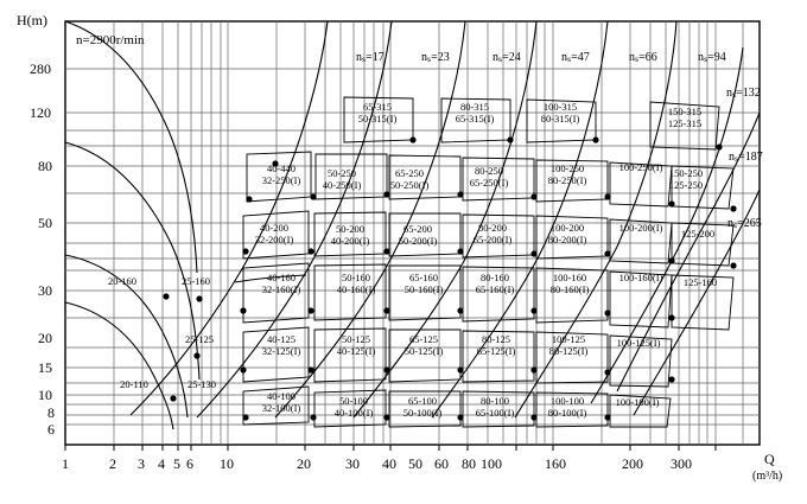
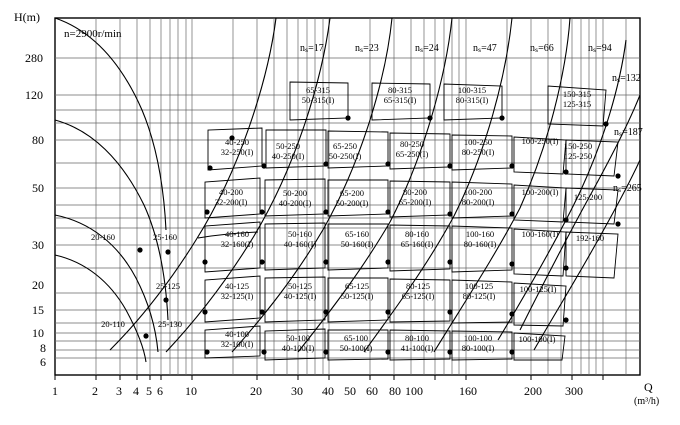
  H(m)
  Q
  (m³/h)
  n=2900r/min
  280
  120
  80
  50
  30
  20
  15
  10
  8
  6
  1
  2
  3
  4
  5
  6
  10
  20
  30
  40
  50
  60
  80
  100
  160
  200
  300
  nₛ=17
  nₛ=23
  nₛ=24
  nₛ=47
  nₛ=66
  nₛ=94
  nₛ=132
  nₛ=187
  nₛ=265
  65-315
  50-315(I)
  80-315
  65-315(I)
  100-315
  80-315(I)
  150-315
  125-315
- 40-440
+ 40-250
  32-250(I)
  50-250
  40-250(I)
  65-250
  50-250(I)
  80-250
  65-250(I)
  100-250
  80-250(I)
  100-250(I)
  150-250
  125-250
  40-200
  32-200(I)
  50-200
  40-200(I)
  65-200
  50-200(I)
  80-200
  65-200(I)
  100-200
  80-200(I)
  100-200(I)
  125-200
  20-160
  25-160
  40-160
  32-160(I)
  50-160
  40-160(I)
  65-160
  50-160(I)
  80-160
  65-160(I)
  100-160
  80-160(I)
  100-160(I)
- 125-160
+ 192-160
  25-125
  40-125
  32-125(I)
  50-125
  40-125(I)
  65-125
  50-125(I)
  80-125
  65-125(I)
  100-125
  80-125(I)
  100-125(I)
  20-110
  25-130
  40-100
  32-100(I)
  50-100
  40-100(I)
  65-100
  50-100(I)
  80-100
- 65-100(I)
+ 41-100(I)
  100-100
  80-100(I)
  100-100(I)
